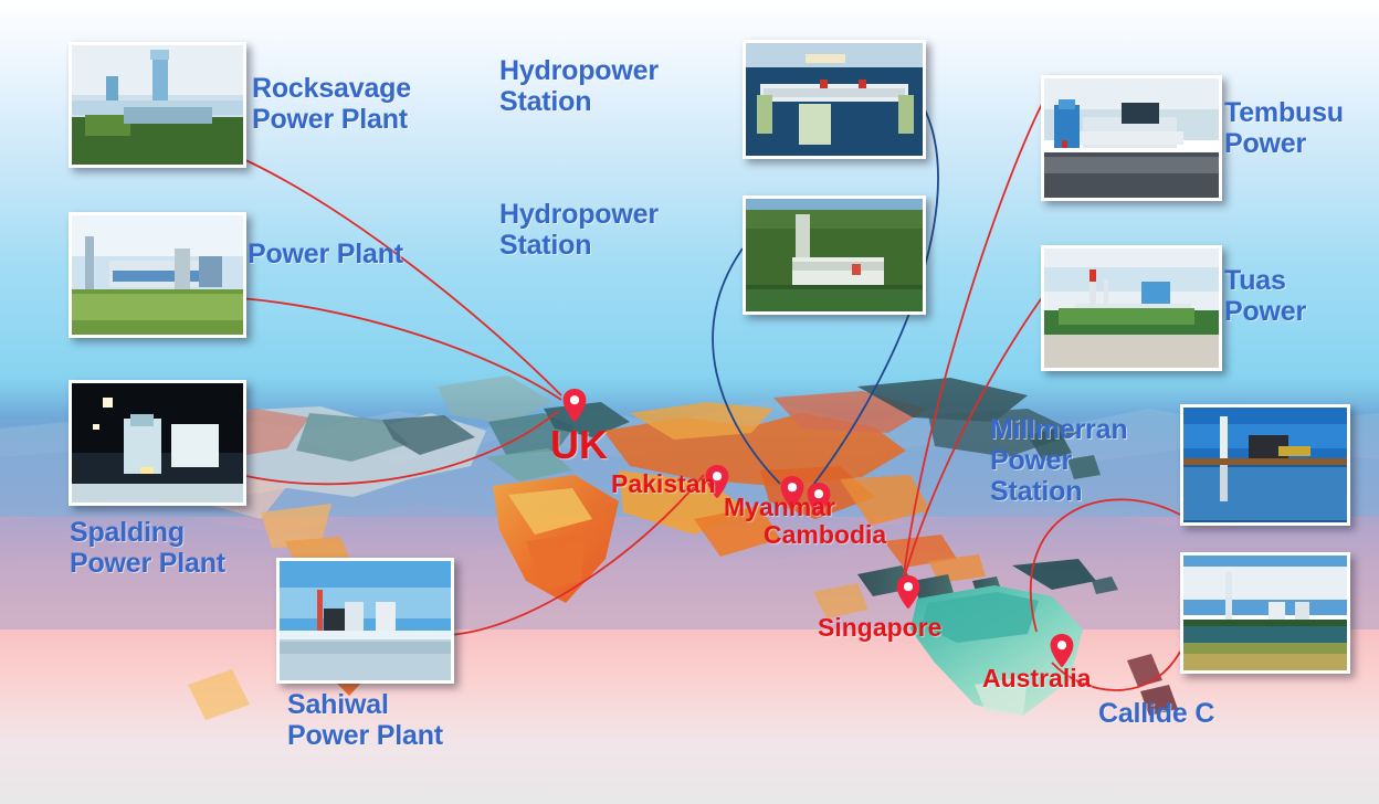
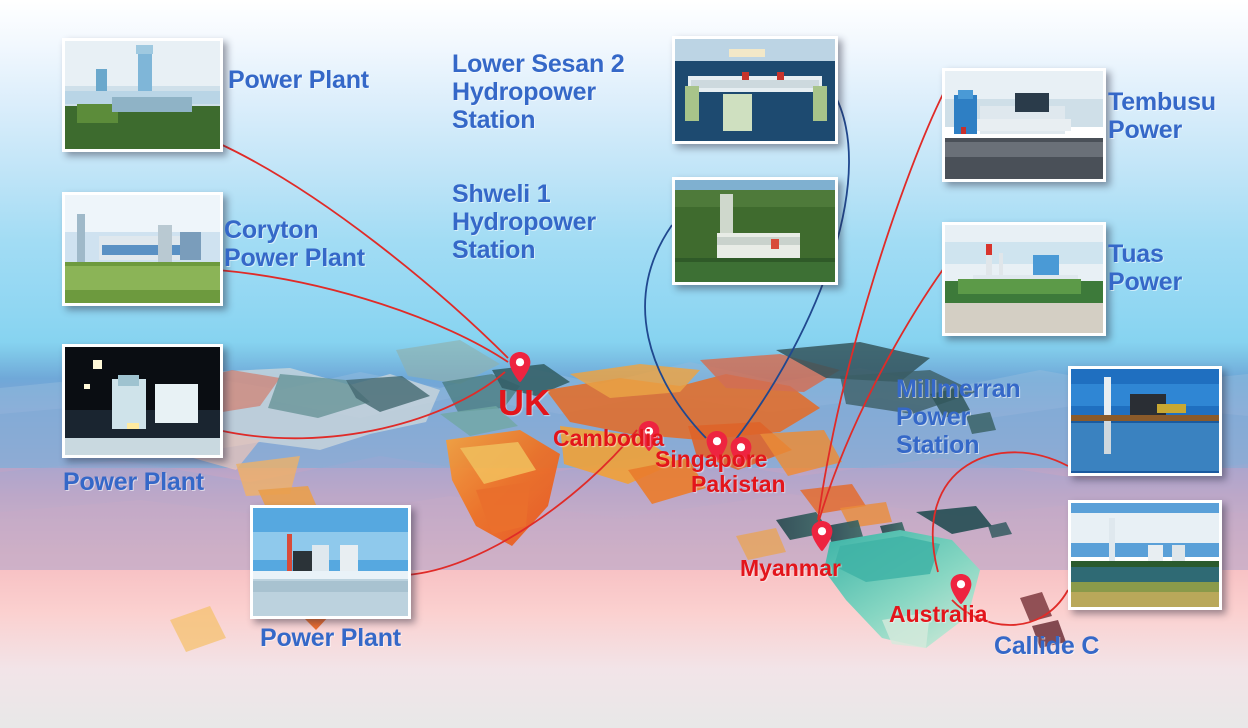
- Rocksavage
  Power Plant
+ Coryton
  Power Plant
- Spalding
  Power Plant
- Sahiwal
  Power Plant
+ Lower Sesan 2
  Hydropower
  Station
+ Shweli 1
  Hydropower
  Station
  Tembusu
  Power
  Tuas
  Power
  Millmerran
  Power
  Station
  Callide C
  UK
- Pakistan
+ Cambodia
- Myanmar
+ Singapore
- Cambodia
+ Pakistan
- Singapore
+ Myanmar
  Australia
